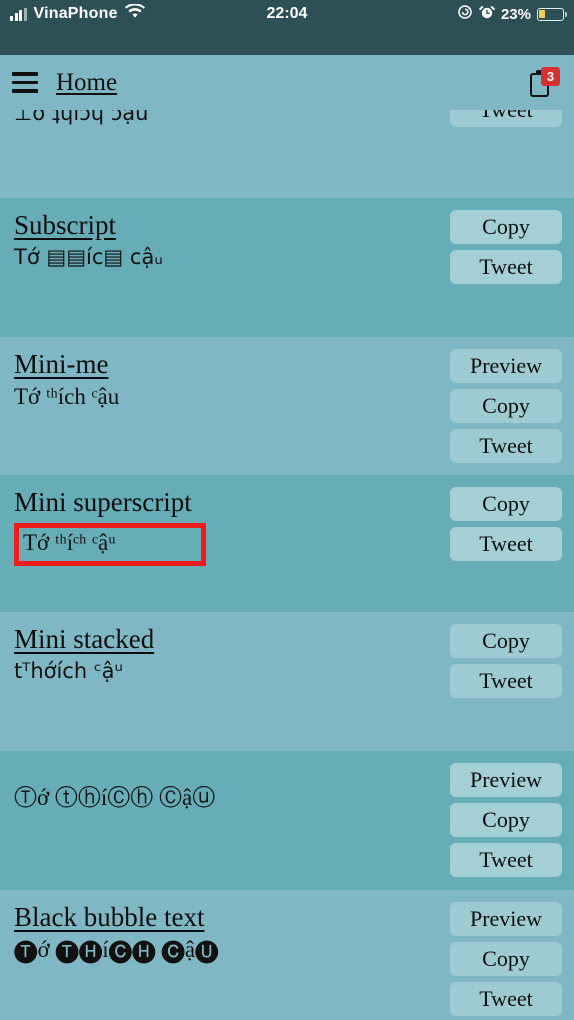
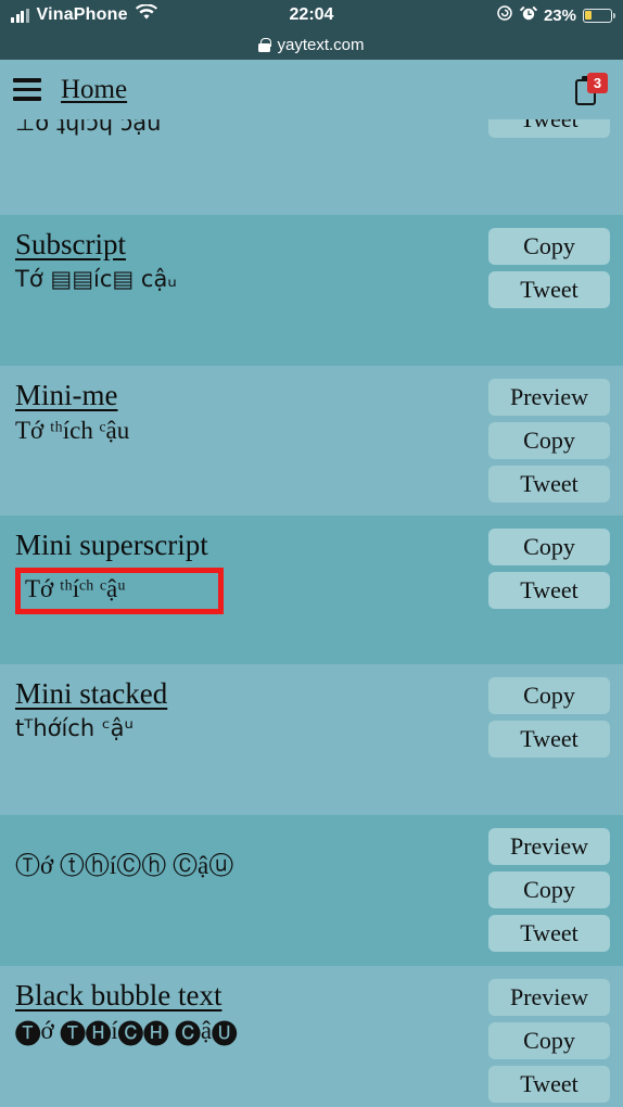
  VinaPhone
  22:04
  23%
+ yaytext.com
  Home
  3
  ⊥ớ ʇɥıɔɥ ɔậu
  Tweet
  Subscript
  Tớ ▤▤íc▤ cậᵤ
  Copy
  Tweet
  Mini-me
  Tớ ᵗʰích ᶜậu
  Preview
  Copy
  Tweet
  Mini superscript
  Tớ ᵗʰíᶜʰ ᶜậᵘ
  Copy
  Tweet
  Mini stacked
  tᵀhớích ᶜậᵘ
  Copy
  Tweet
  Ⓣớ ⓣⓗíⒸⓗ Ⓒậⓤ
  Preview
  Copy
  Tweet
  Black bubble text
  🅣ớ 🅣🅗í🅒🅗 🅒ậ🅤
  Preview
  Copy
  Tweet
